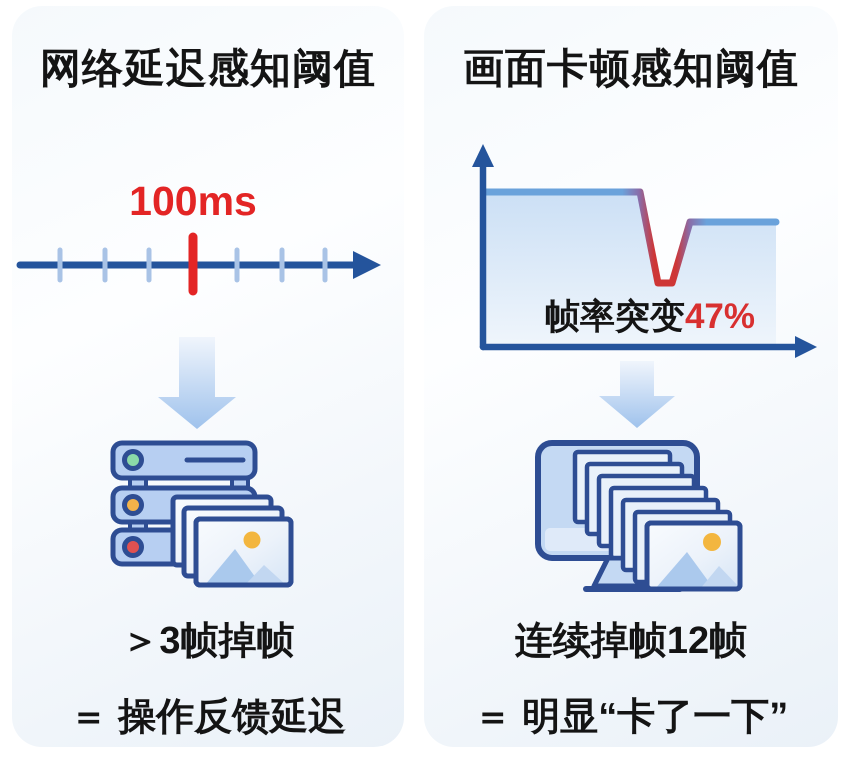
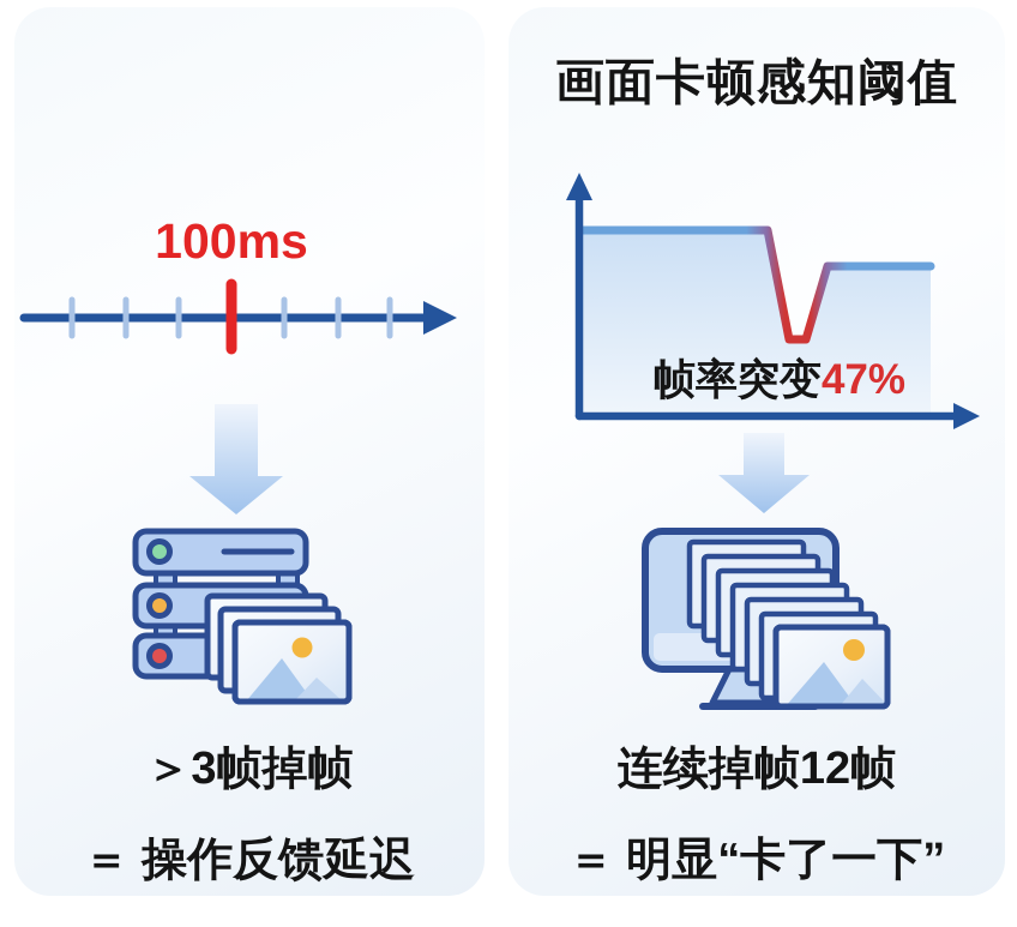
- 网络延迟感知阈值
  100ms
  ＞3帧掉帧
  ＝ 操作反馈延迟
  画面卡顿感知阈值
  帧率突变47%
  连续掉帧12帧
  ＝ 明显“卡了一下”
